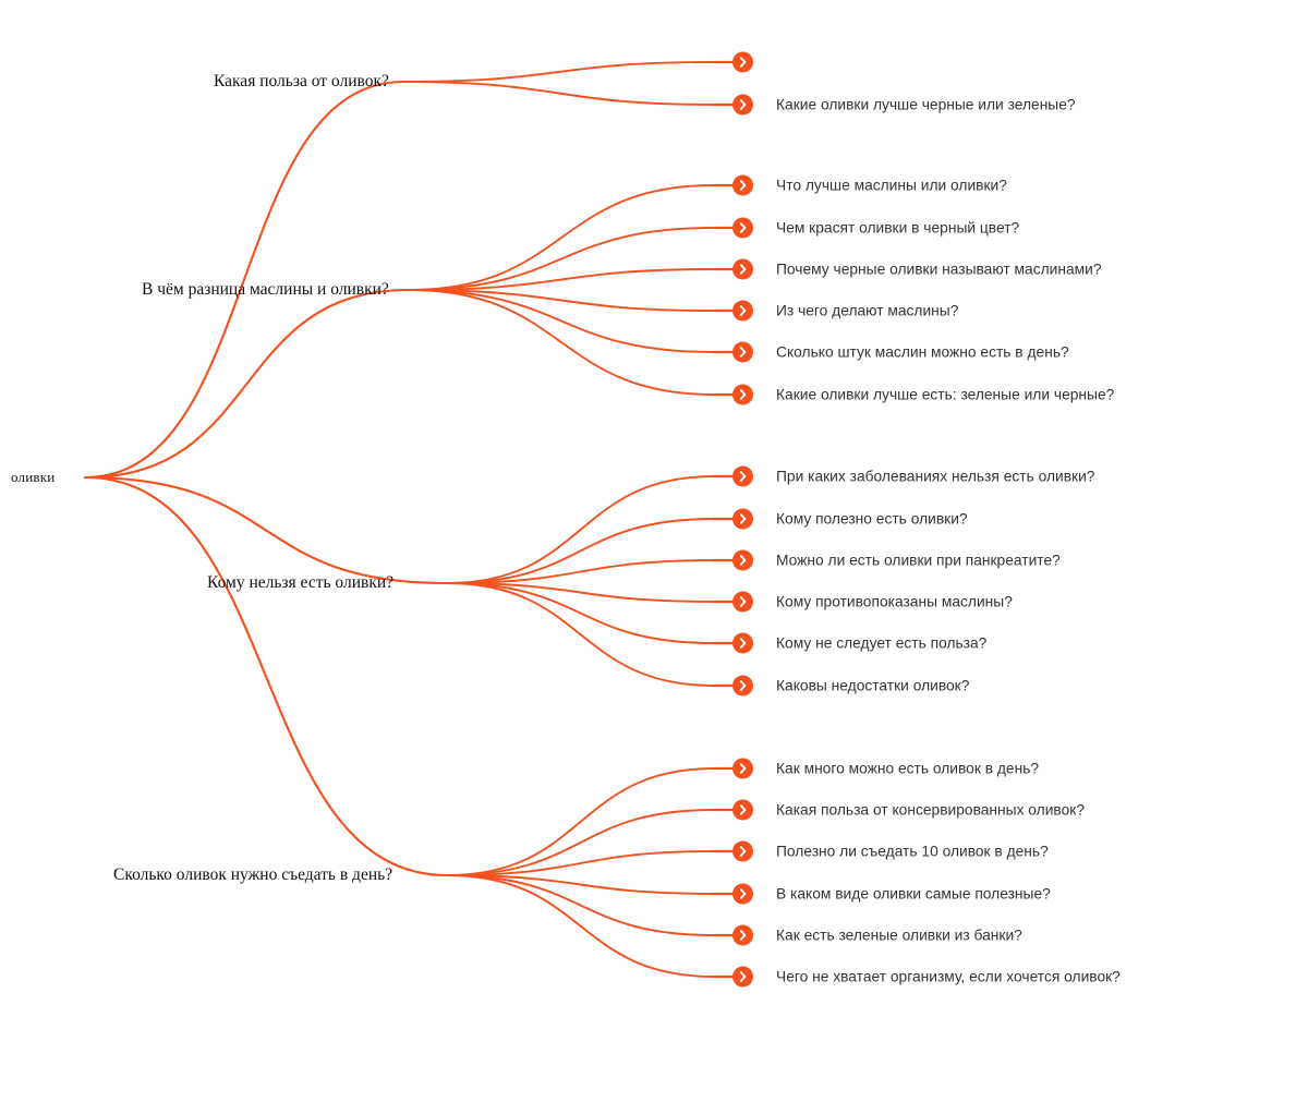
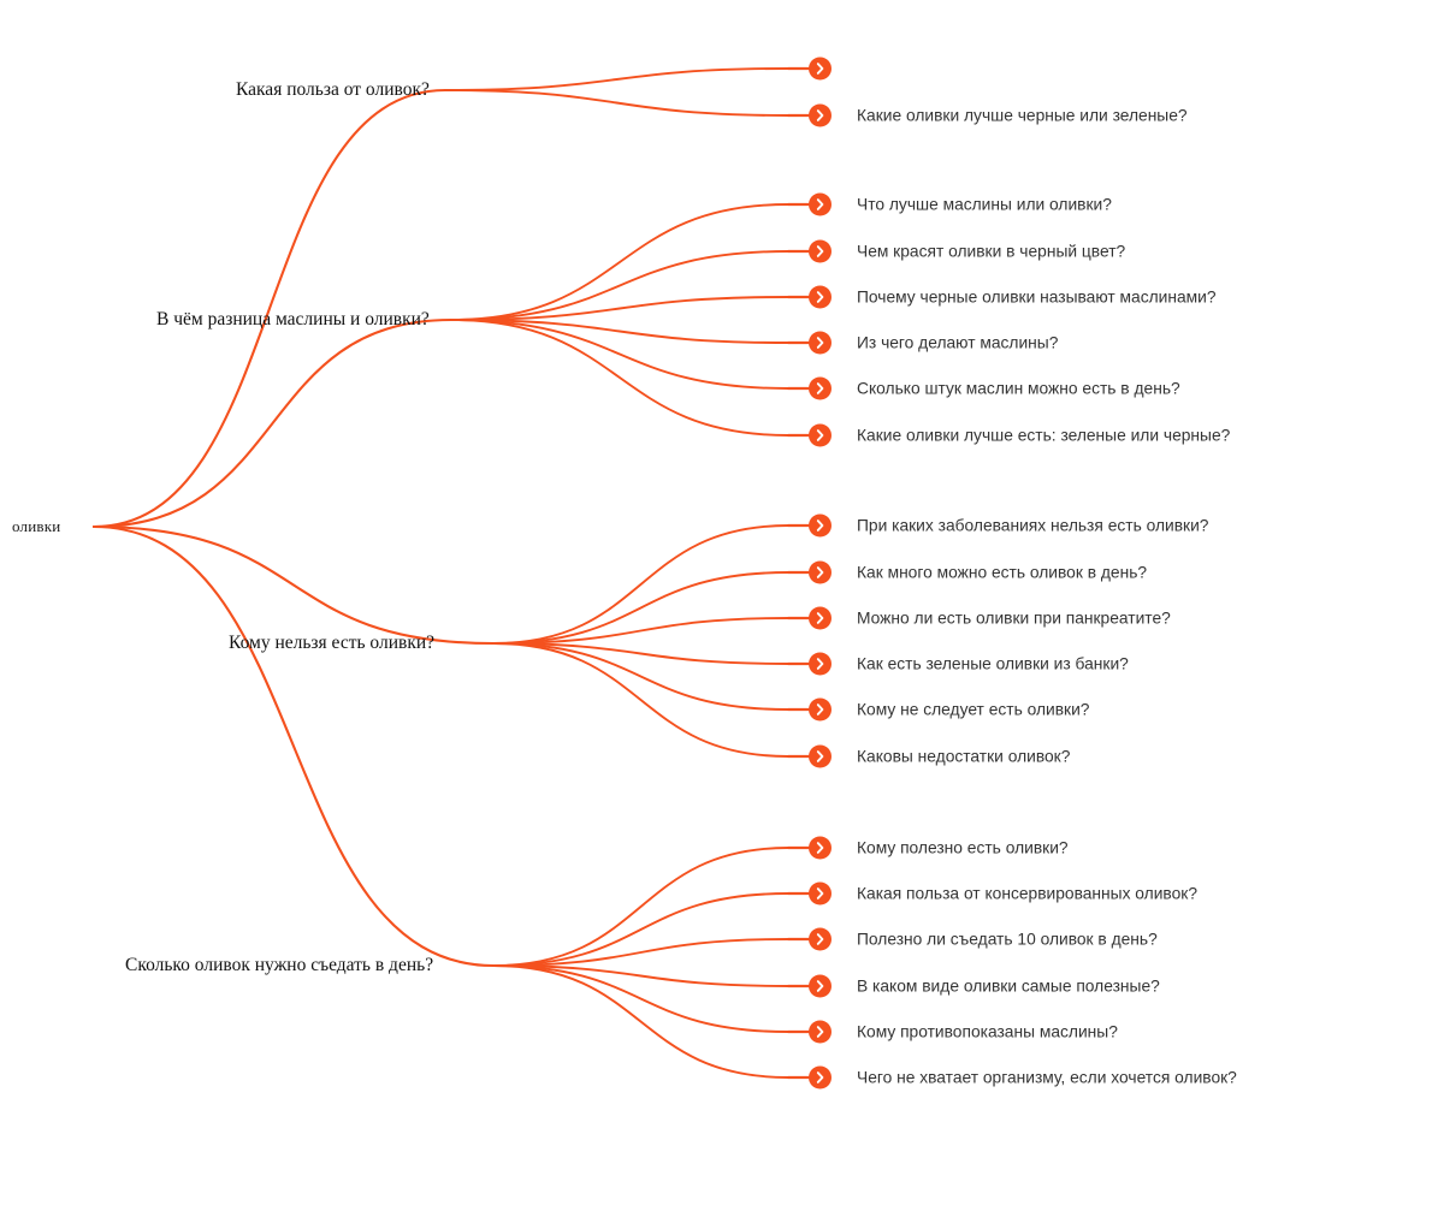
  оливки
  Какая польза от оливок?
  Какие оливки лучше черные или зеленые?
  В чём разница маслины и оливки?
  Что лучше маслины или оливки?
  Чем красят оливки в черный цвет?
  Почему черные оливки называют маслинами?
  Из чего делают маслины?
  Сколько штук маслин можно есть в день?
  Какие оливки лучше есть: зеленые или черные?
  Кому нельзя есть оливки?
  При каких заболеваниях нельзя есть оливки?
- Кому полезно есть оливки?
+ Как много можно есть оливок в день?
  Можно ли есть оливки при панкреатите?
- Кому противопоказаны маслины?
+ Как есть зеленые оливки из банки?
- Кому не следует есть польза?
+ Кому не следует есть оливки?
  Каковы недостатки оливок?
  Сколько оливок нужно съедать в день?
- Как много можно есть оливок в день?
+ Кому полезно есть оливки?
  Какая польза от консервированных оливок?
  Полезно ли съедать 10 оливок в день?
  В каком виде оливки самые полезные?
- Как есть зеленые оливки из банки?
+ Кому противопоказаны маслины?
  Чего не хватает организму, если хочется оливок?
